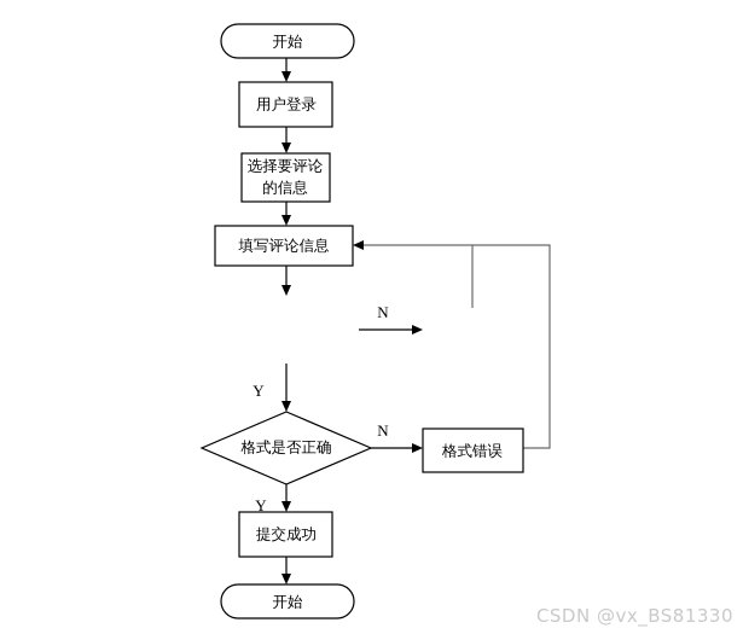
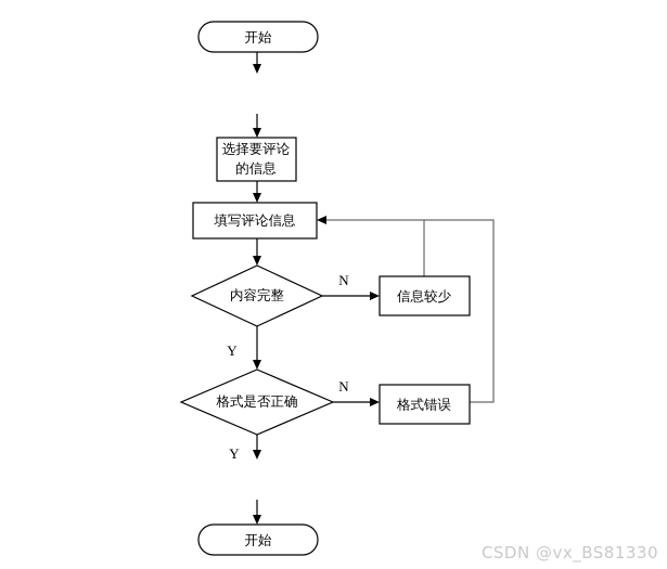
  N
  Y
  N
  Y
  开始
- 用户登录
  选择要评论
  的信息
  填写评论信息
+ 内容完整
+ 信息较少
  格式是否正确
  格式错误
- 提交成功
  开始
  CSDN @vx_BS81330
